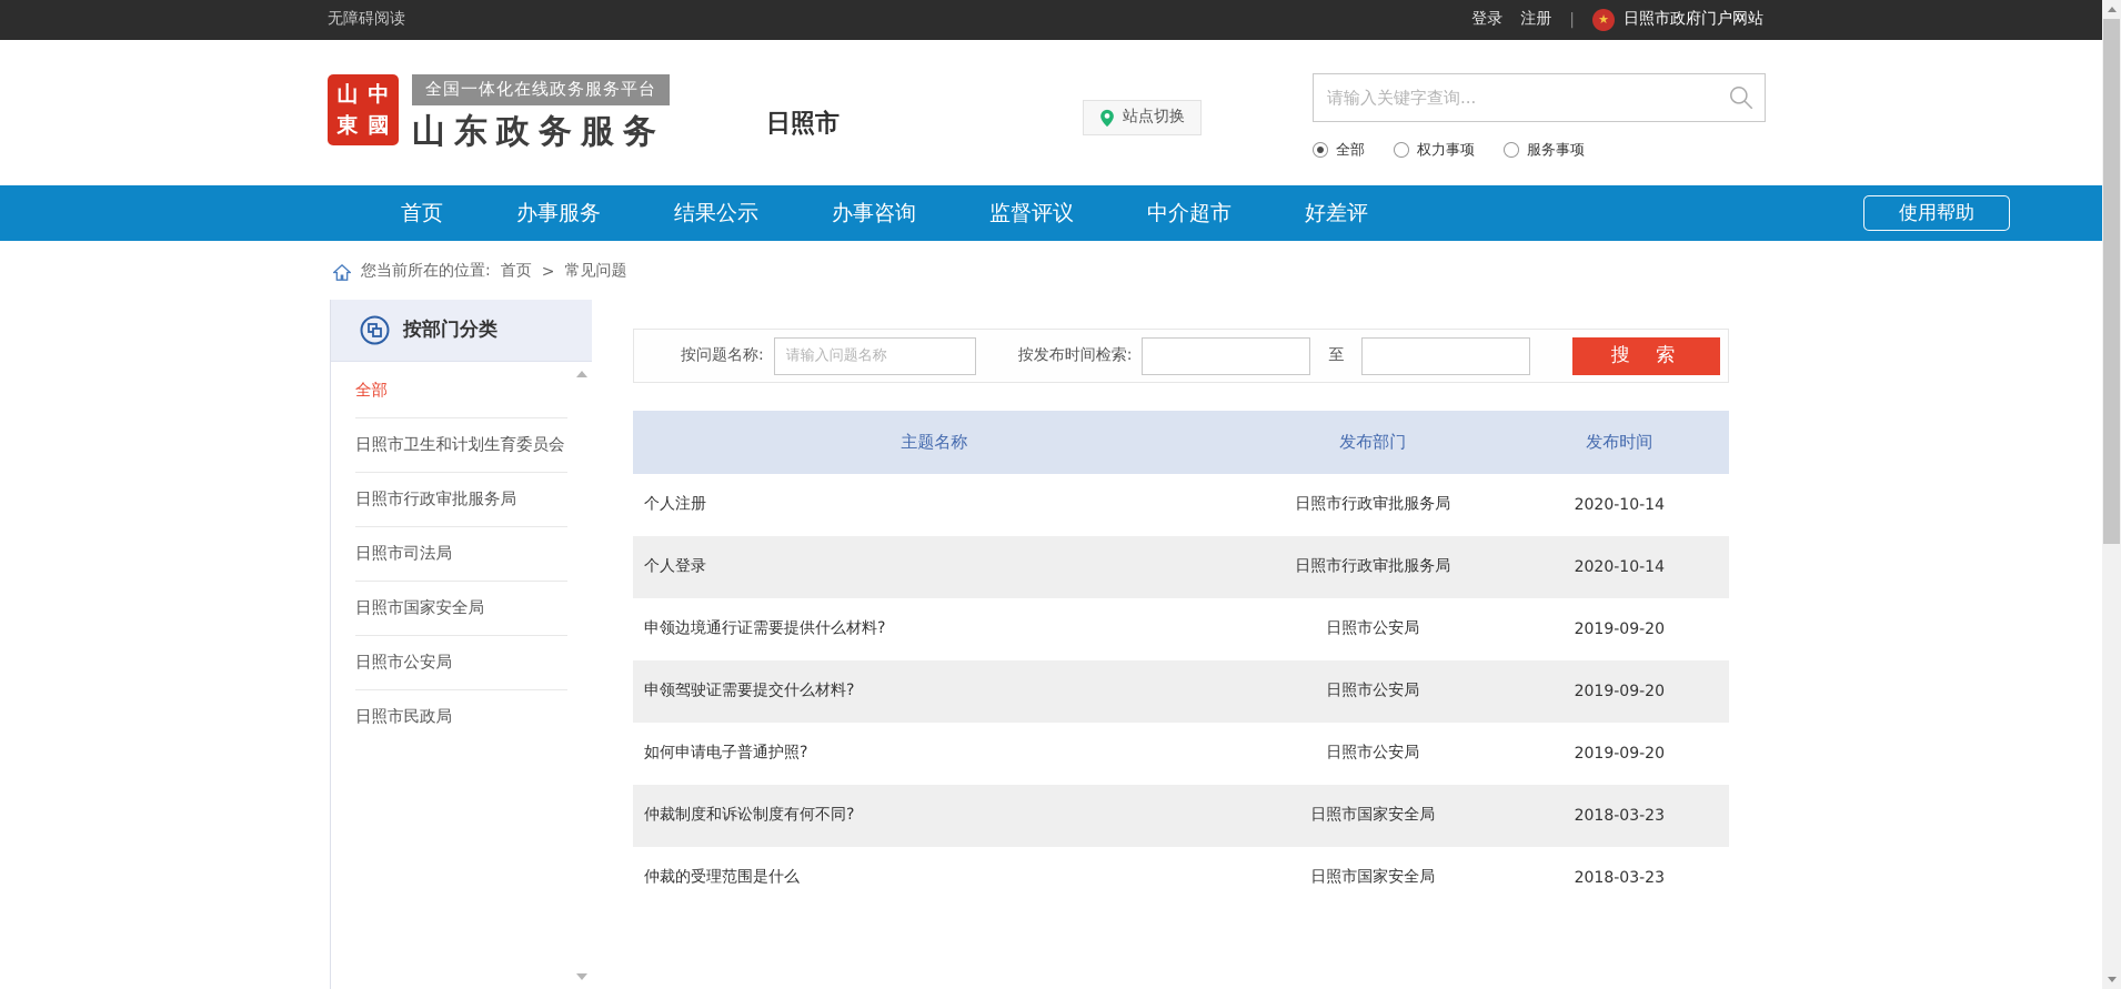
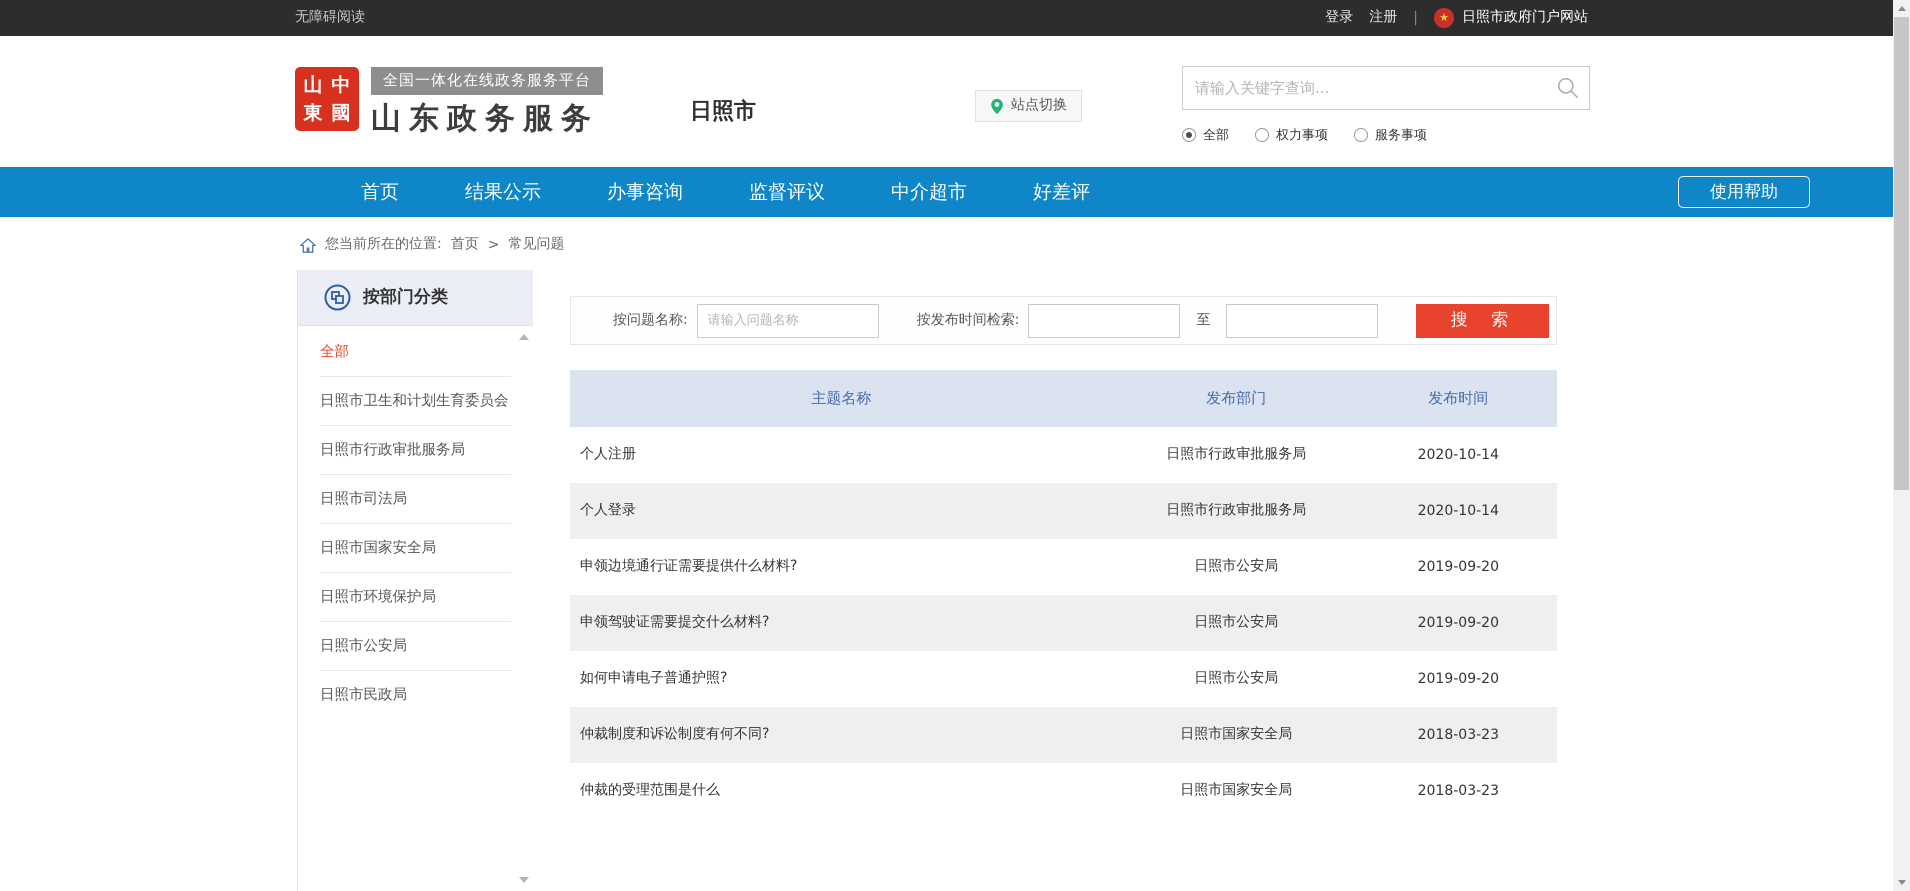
  无障碍阅读
  登录
  注册
  |
  ★
  日照市政府门户网站
  山
  中
  東
  國
  全国一体化在线政务服务平台
  山东政务服务
  日照市
  站点切换
  请输入关键字查询...
  全部
  权力事项
  服务事项
  首页
- 办事服务
  结果公示
  办事咨询
  监督评议
  中介超市
  好差评
  使用帮助
  您当前所在的位置:
  首页
  >
  常见问题
  按部门分类
  全部
  日照市卫生和计划生育委员会
  日照市行政审批服务局
  日照市司法局
  日照市国家安全局
+ 日照市环境保护局
  日照市公安局
  日照市民政局
  按问题名称:
  请输入问题名称
  按发布时间检索:
  至
  搜 索
  主题名称	发布部门	发布时间
  个人注册	日照市行政审批服务局	2020-10-14
  个人登录	日照市行政审批服务局	2020-10-14
  申领边境通行证需要提供什么材料?	日照市公安局	2019-09-20
  申领驾驶证需要提交什么材料?	日照市公安局	2019-09-20
  如何申请电子普通护照?	日照市公安局	2019-09-20
  仲裁制度和诉讼制度有何不同?	日照市国家安全局	2018-03-23
  仲裁的受理范围是什么	日照市国家安全局	2018-03-23
